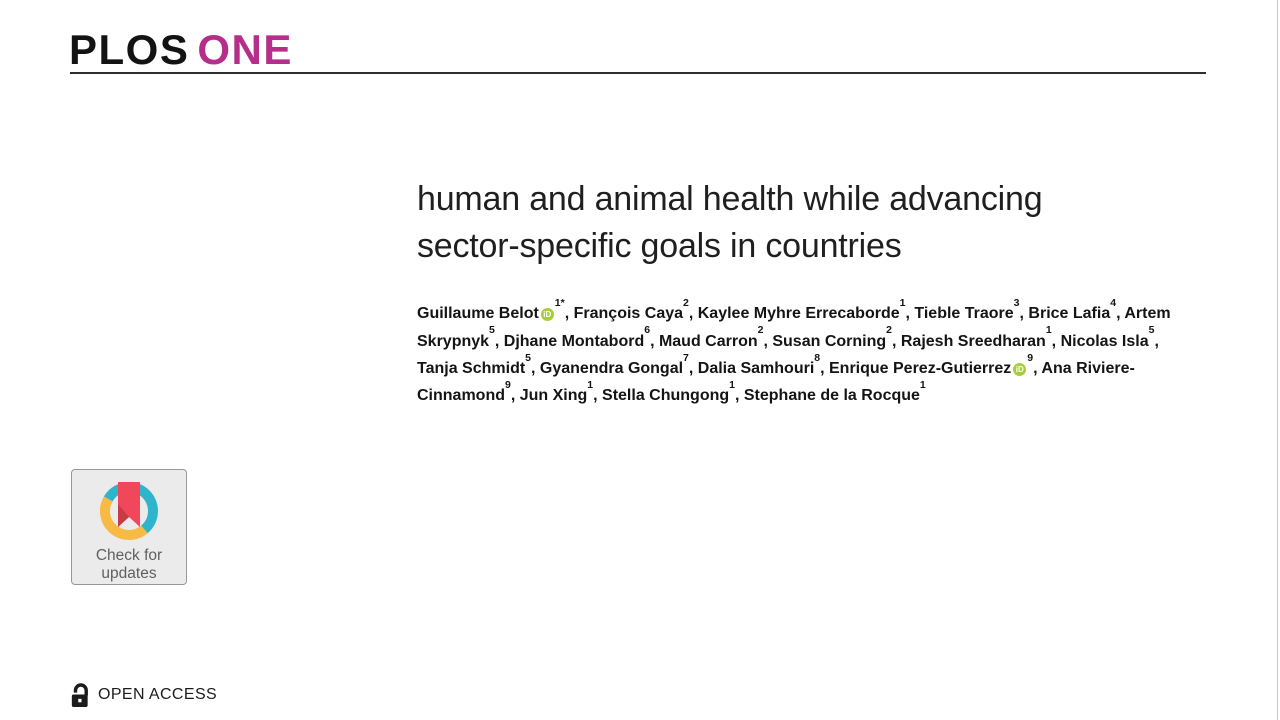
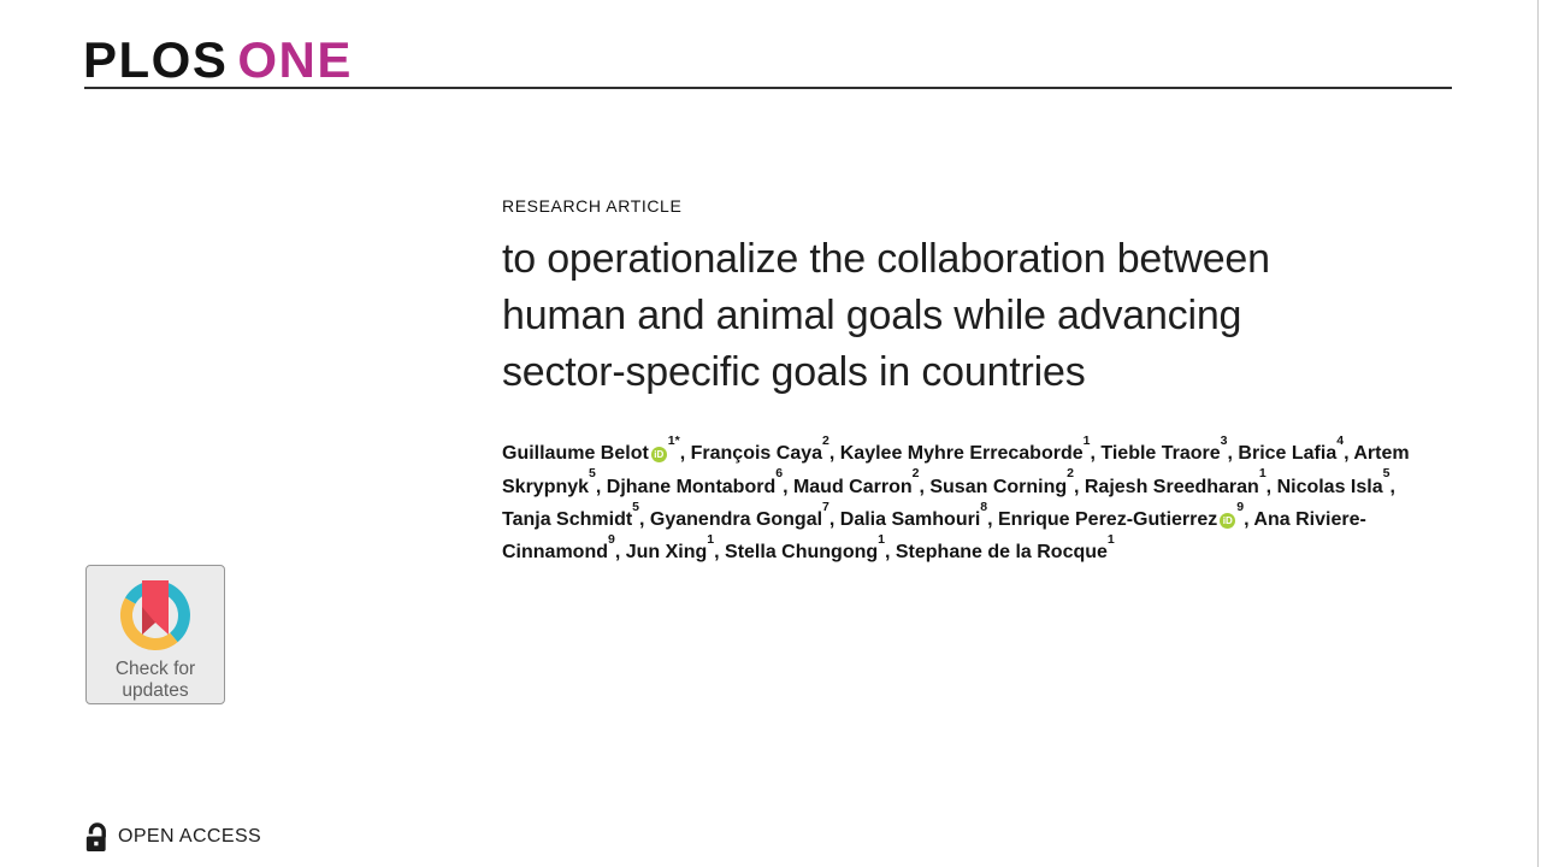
  PLOS ONE
  Check for
  updates
  OPEN ACCESS
+ RESEARCH ARTICLE
+ to operationalize the collaboration between
- human and animal health while advancing
+ human and animal goals while advancing
  sector-specific goals in countries
  Guillaume Belot iD1*, François Caya2, Kaylee Myhre Errecaborde1, Tieble Traore3, Brice Lafia4, Artem Skrypnyk5, Djhane Montabord6, Maud Carron2, Susan Corning2, Rajesh Sreedharan1, Nicolas Isla5, Tanja Schmidt5, Gyanendra Gongal7, Dalia Samhouri8, Enrique Perez-Gutierrez iD9, Ana Riviere-Cinnamond9, Jun Xing1, Stella Chungong1, Stephane de la Rocque1
